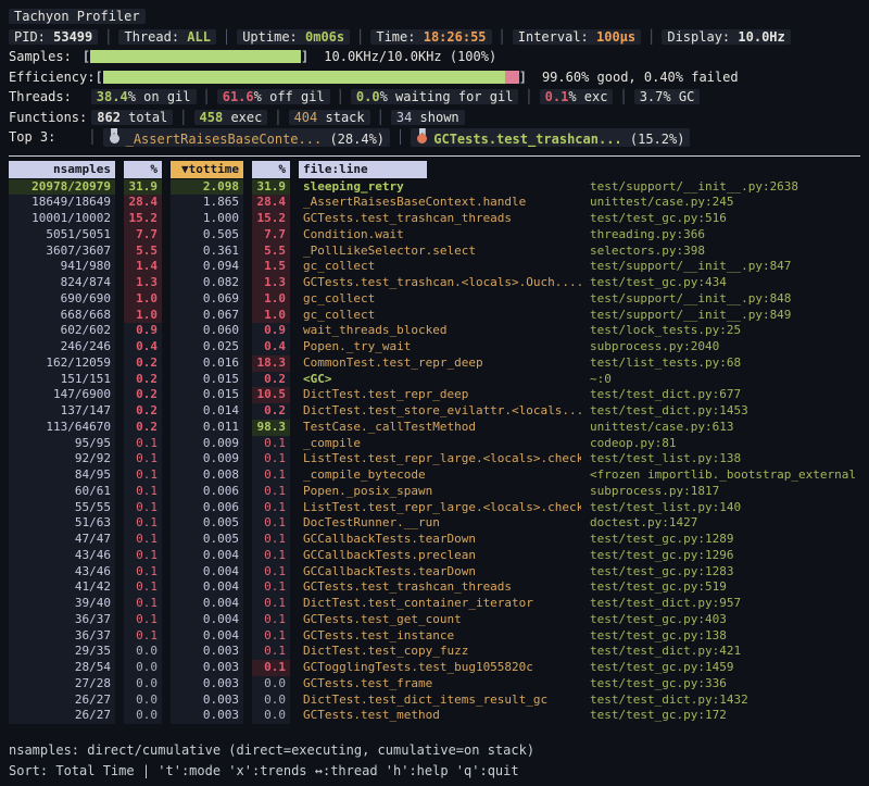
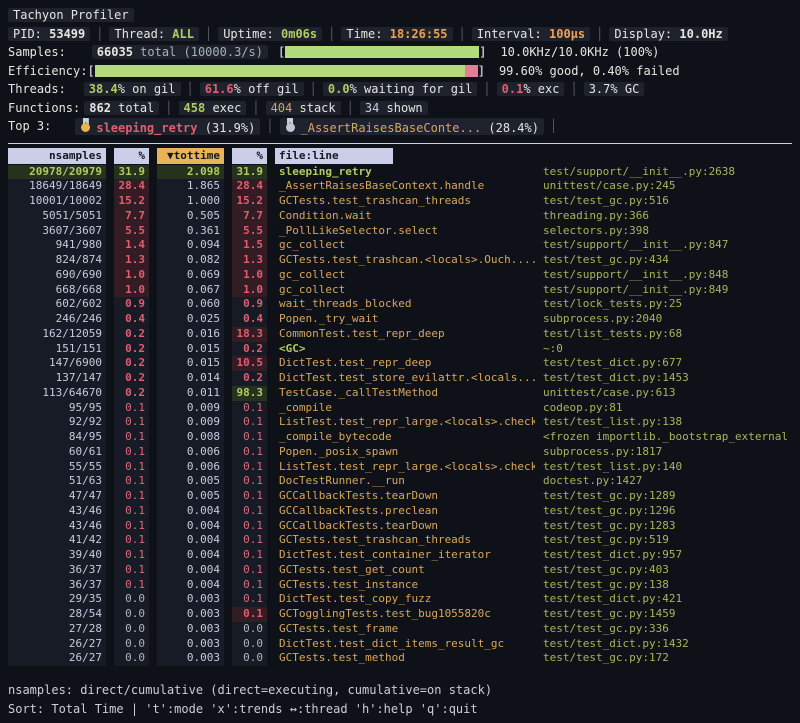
  Tachyon Profiler
  PID: 53499
  │
  Thread: ALL
  │
  Uptime: 0m06s
  │
  Time: 18:26:55
  │
  Interval: 100µs
  │
  Display: 10.0Hz
  Samples:
+ 66035 total (10000.3/s)
  [
  ]
  10.0KHz/10.0KHz (100%)
  Efficiency:
  [
  ]
  99.60% good, 0.40% failed
  Threads:
  38.4% on gil
  │
  61.6% off gil
  │
  0.0% waiting for gil
  │
  0.1% exc
  │
  3.7% GC
  Functions:
  862 total
  │
  458 exec
  │
  404 stack
  │
  34 shown
  Top 3:
+ sleeping_retry (31.9%)
  │
  _AssertRaisesBaseConte... (28.4%)
  │
- GCTests.test_trashcan... (15.2%)
  nsamples
  %
  ▼tottime
  %
  file:line
  20978/20979
  31.9
  2.098
  31.9
  sleeping_retry
  test/support/__init__.py:2638
  18649/18649
  28.4
  1.865
  28.4
  _AssertRaisesBaseContext.handle
  unittest/case.py:245
  10001/10002
  15.2
  1.000
  15.2
  GCTests.test_trashcan_threads
  test/test_gc.py:516
  5051/5051
  7.7
  0.505
  7.7
  Condition.wait
  threading.py:366
  3607/3607
  5.5
  0.361
  5.5
  _PollLikeSelector.select
  selectors.py:398
  941/980
  1.4
  0.094
  1.5
  gc_collect
  test/support/__init__.py:847
  824/874
  1.3
  0.082
  1.3
  GCTests.test_trashcan.<locals>.Ouch....
  test/test_gc.py:434
  690/690
  1.0
  0.069
  1.0
  gc_collect
  test/support/__init__.py:848
  668/668
  1.0
  0.067
  1.0
  gc_collect
  test/support/__init__.py:849
  602/602
  0.9
  0.060
  0.9
  wait_threads_blocked
  test/lock_tests.py:25
  246/246
  0.4
  0.025
  0.4
  Popen._try_wait
  subprocess.py:2040
  162/12059
  0.2
  0.016
  18.3
  CommonTest.test_repr_deep
  test/list_tests.py:68
  151/151
  0.2
  0.015
  0.2
  <GC>
  ~:0
  147/6900
  0.2
  0.015
  10.5
  DictTest.test_repr_deep
  test/test_dict.py:677
  137/147
  0.2
  0.014
  0.2
  DictTest.test_store_evilattr.<locals...
  test/test_dict.py:1453
  113/64670
  0.2
  0.011
  98.3
  TestCase._callTestMethod
  unittest/case.py:613
  95/95
  0.1
  0.009
  0.1
  _compile
  codeop.py:81
  92/92
  0.1
  0.009
  0.1
  ListTest.test_repr_large.<locals>.check
  test/test_list.py:138
  84/95
  0.1
  0.008
  0.1
  _compile_bytecode
  <frozen importlib._bootstrap_external
  60/61
  0.1
  0.006
  0.1
  Popen._posix_spawn
  subprocess.py:1817
  55/55
  0.1
  0.006
  0.1
  ListTest.test_repr_large.<locals>.check
  test/test_list.py:140
  51/63
  0.1
  0.005
  0.1
  DocTestRunner.__run
  doctest.py:1427
  47/47
  0.1
  0.005
  0.1
  GCCallbackTests.tearDown
  test/test_gc.py:1289
  43/46
  0.1
  0.004
  0.1
  GCCallbackTests.preclean
  test/test_gc.py:1296
  43/46
  0.1
  0.004
  0.1
  GCCallbackTests.tearDown
  test/test_gc.py:1283
  41/42
  0.1
  0.004
  0.1
  GCTests.test_trashcan_threads
  test/test_gc.py:519
  39/40
  0.1
  0.004
  0.1
  DictTest.test_container_iterator
  test/test_dict.py:957
  36/37
  0.1
  0.004
  0.1
  GCTests.test_get_count
  test/test_gc.py:403
  36/37
  0.1
  0.004
  0.1
  GCTests.test_instance
  test/test_gc.py:138
  29/35
  0.0
  0.003
  0.1
  DictTest.test_copy_fuzz
  test/test_dict.py:421
  28/54
  0.0
  0.003
  0.1
  GCTogglingTests.test_bug1055820c
  test/test_gc.py:1459
  27/28
  0.0
  0.003
  0.0
  GCTests.test_frame
  test/test_gc.py:336
  26/27
  0.0
  0.003
  0.0
  DictTest.test_dict_items_result_gc
  test/test_dict.py:1432
  26/27
  0.0
  0.003
  0.0
  GCTests.test_method
  test/test_gc.py:172
  nsamples: direct/cumulative (direct=executing, cumulative=on stack)
  Sort: Total Time | 't':mode 'x':trends ↔:thread 'h':help 'q':quit
